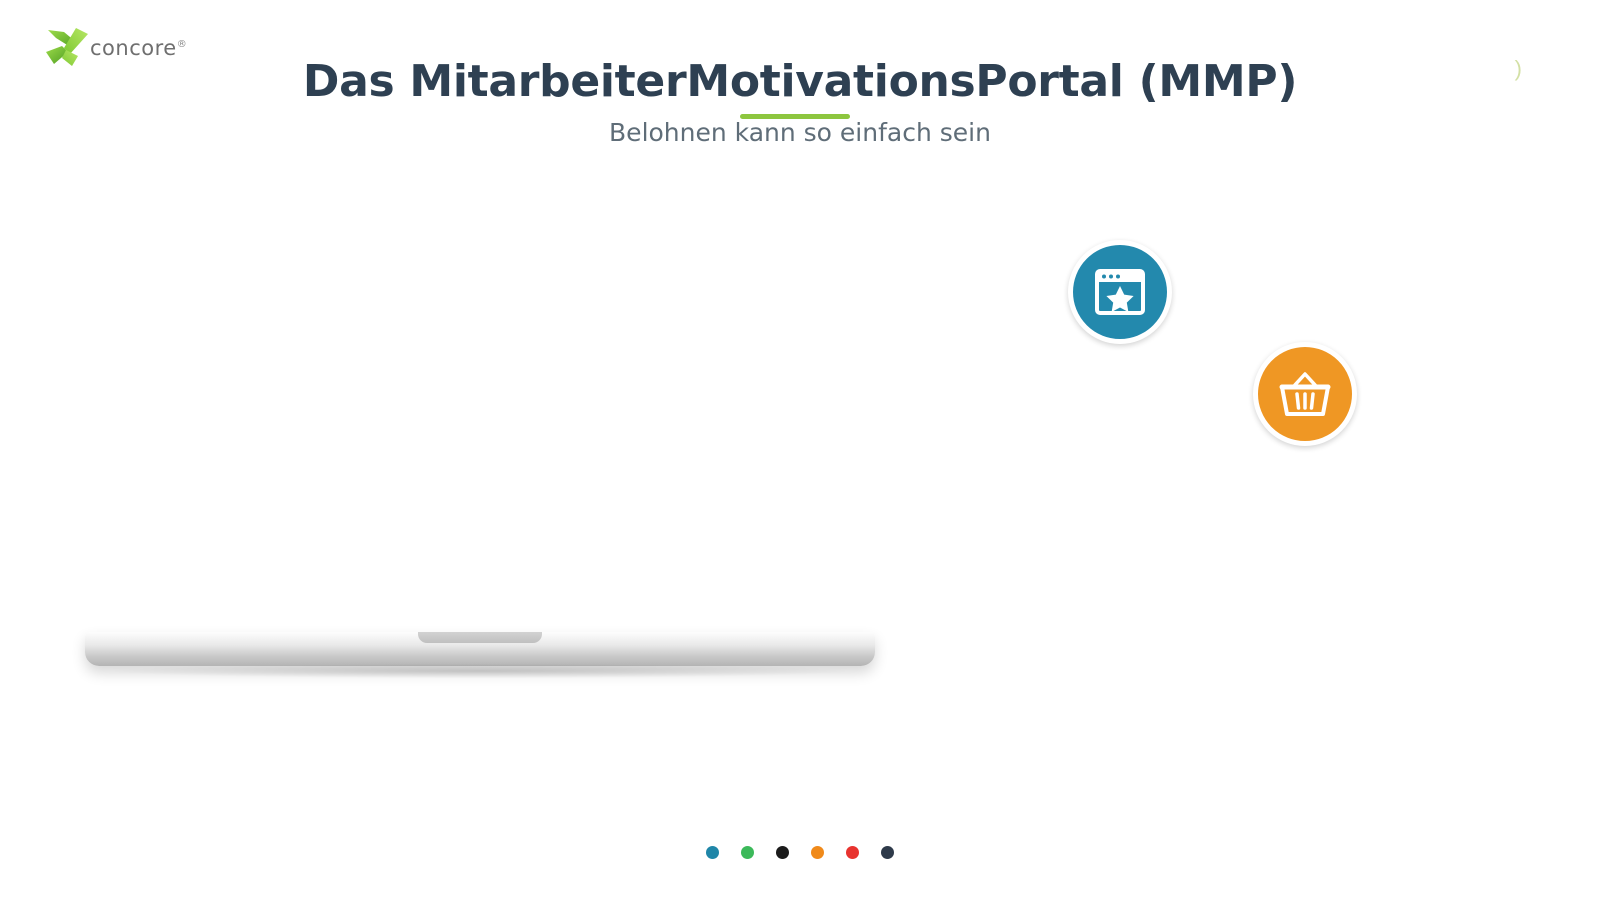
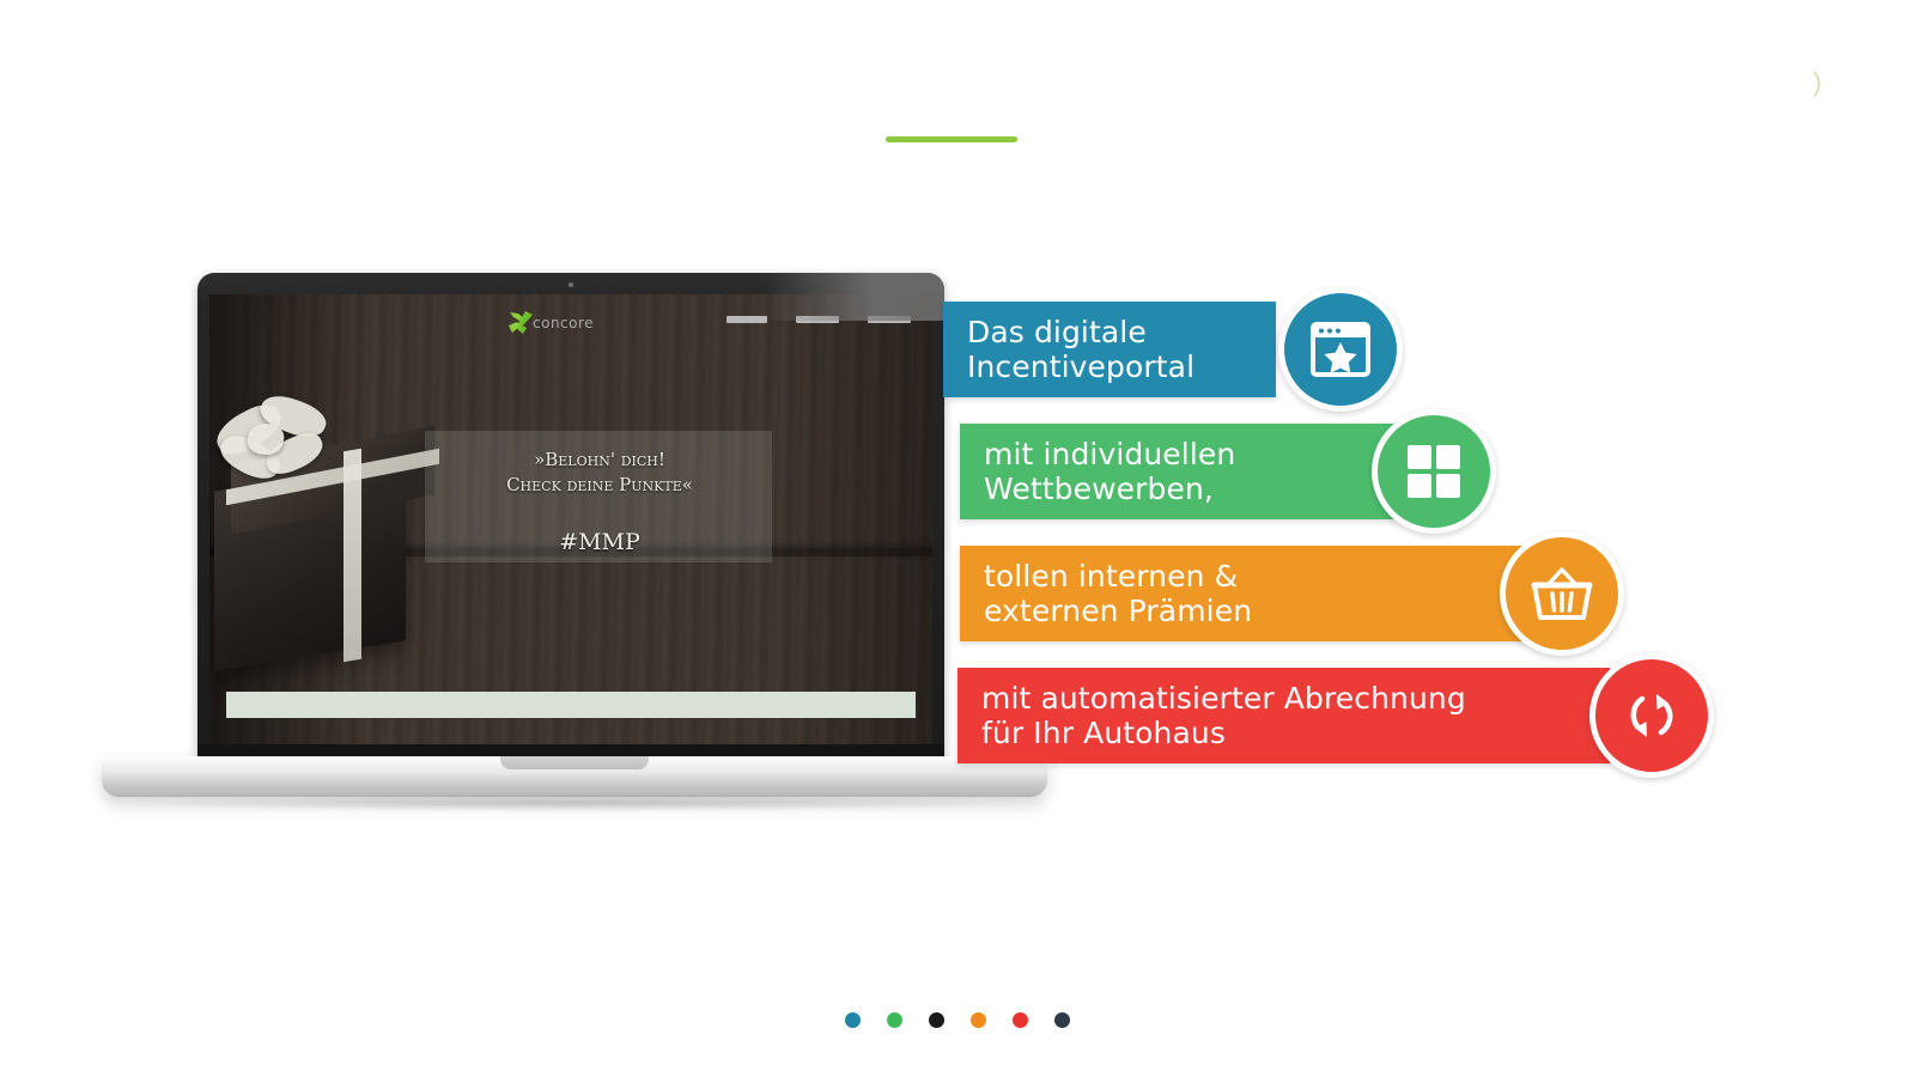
- concore®
- Das MitarbeiterMotivationsPortal (MMP)
- Belohnen kann so einfach sein
  )
+ concore
+ »Belohn' dich!
+ Check deine Punkte«
+ #MMP
+ Das digitale
+ Incentiveportal
+ mit individuellen
+ Wettbewerben,
+ tollen internen &
+ externen Prämien
+ mit automatisierter Abrechnung
+ für Ihr Autohaus
